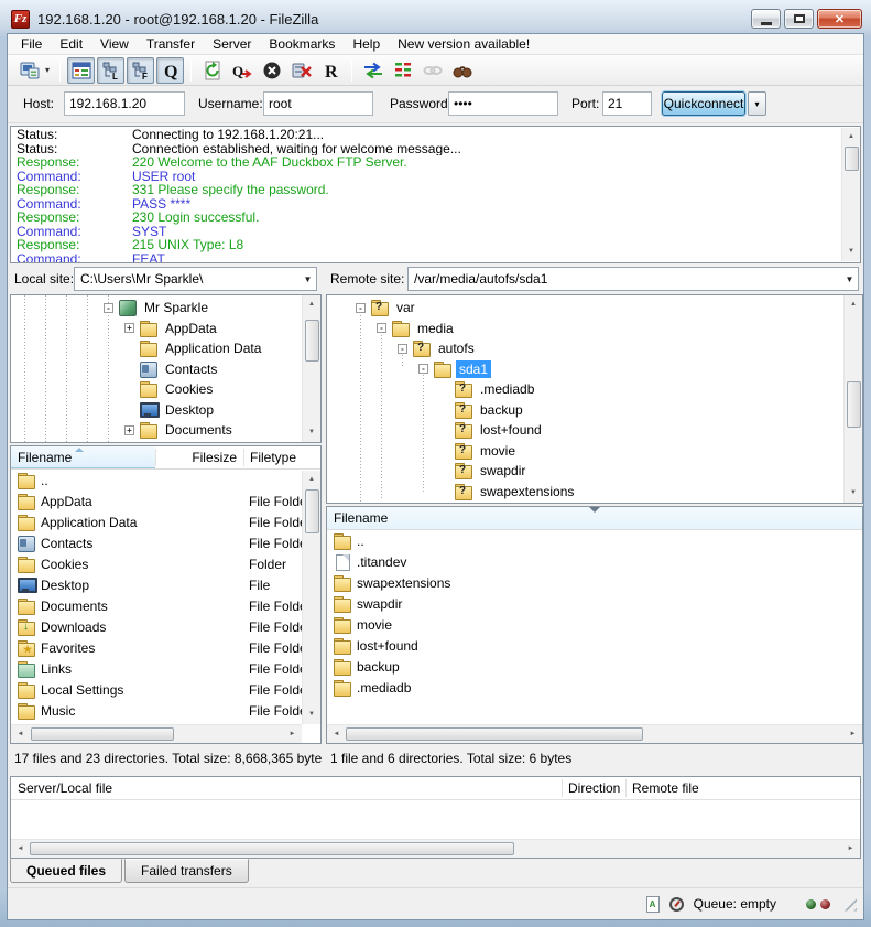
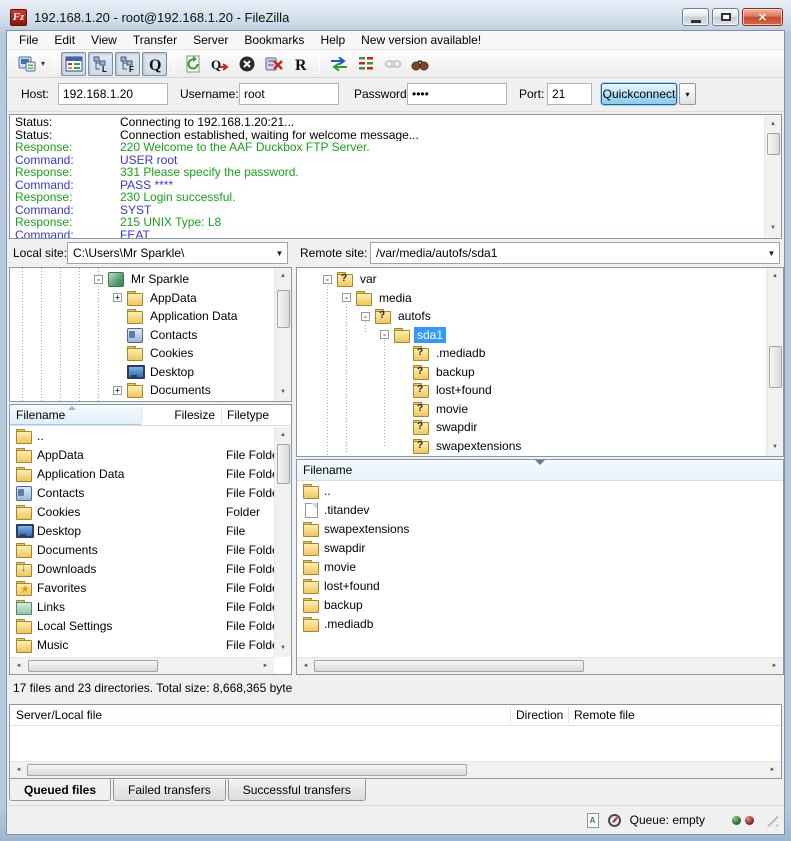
  Fz
  192.168.1.20 - root@192.168.1.20 - FileZilla
  ✕
  File
  Edit
  View
  Transfer
  Server
  Bookmarks
  Help
  New version available!
  ▾
  L
  F
  Q
  Q
  R
  Host:
  192.168.1.20
  Username:
  root
  Password
  ••••
  Port:
  21
  Quickconnect
  ▾
  Status:
  Connecting to 192.168.1.20:21...
  Status:
  Connection established, waiting for welcome message...
  Response:
  220 Welcome to the AAF Duckbox FTP Server.
  Command:
  USER root
  Response:
  331 Please specify the password.
  Command:
  PASS ****
  Response:
  230 Login successful.
  Command:
  SYST
  Response:
  215 UNIX Type: L8
  Command:
  FEAT
  Local site:
  C:\Users\Mr Sparkle\
  ▼
  Remote site:
  /var/media/autofs/sda1
  ▼
  -
  Mr Sparkle
  +
  AppData
  Application Data
  Contacts
  Cookies
  Desktop
  +
  Documents
  -
  ?
  var
  -
  media
  -
  ?
  autofs
  -
  sda1
  ?
  .mediadb
  ?
  backup
  ?
  lost+found
  ?
  movie
  ?
  swapdir
  ?
  swapextensions
  Filename
  Filesize
  Filetype
  ..
  AppData
  File Fold
  Application Data
  File Fold
  Contacts
  File Fold
  Cookies
  Folder
  Desktop
  File
  Documents
  File Fold
  ↓
  Downloads
  File Fold
  ★
  Favorites
  File Fold
  Links
  File Fold
  Local Settings
  File Fold
  Music
  File Fold
  Filename
  ..
  .titandev
  swapextensions
  swapdir
  movie
  lost+found
  backup
  .mediadb
  17 files and 23 directories. Total size: 8,668,365 byte
- 1 file and 6 directories. Total size: 6 bytes
  Server/Local file
  Direction
  Remote file
  Queued files
  Failed transfers
+ Successful transfers
  Queue: empty
